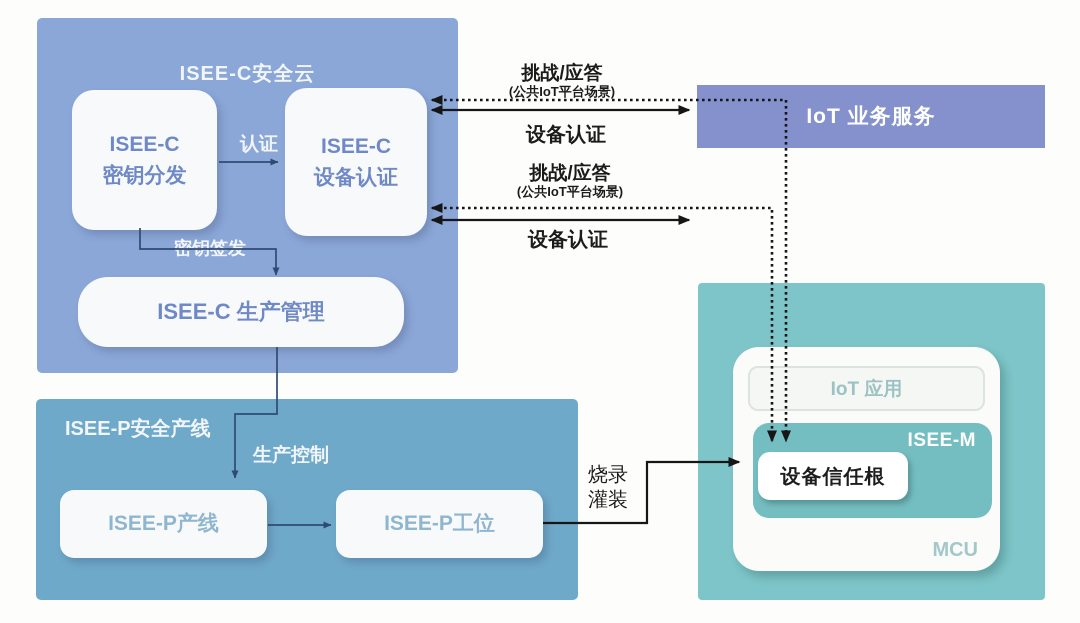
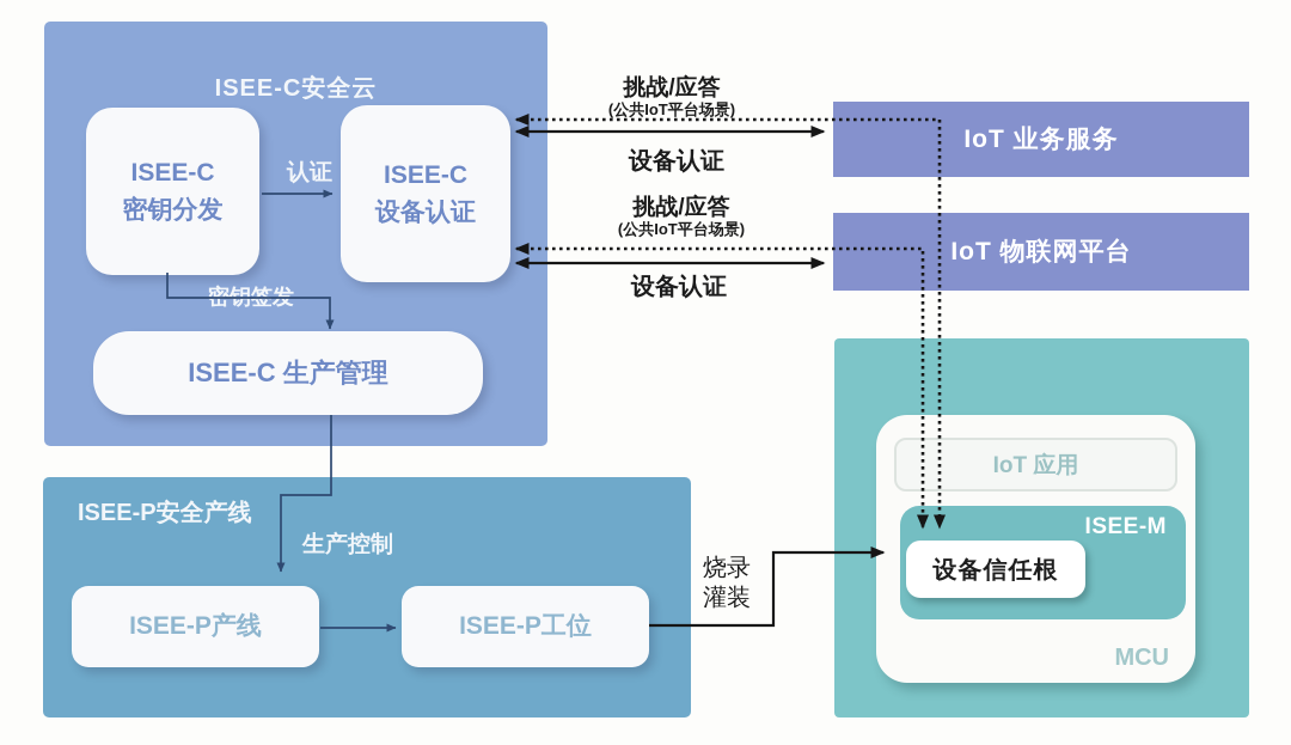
  ISEE-C安全云
  ISEE-C
  密钥分发
  ISEE-C
  设备认证
  ISEE-C 生产管理
  认证
  密钥签发
  ISEE-P安全产线
  生产控制
  ISEE-P产线
  ISEE-P工位
  IoT 业务服务
+ IoT 物联网平台
  IoT 应用
  ISEE-M
  设备信任根
  MCU
  挑战/应答
  (公共IoT平台场景)
  设备认证
  挑战/应答
  (公共IoT平台场景)
  设备认证
  烧录
  灌装
